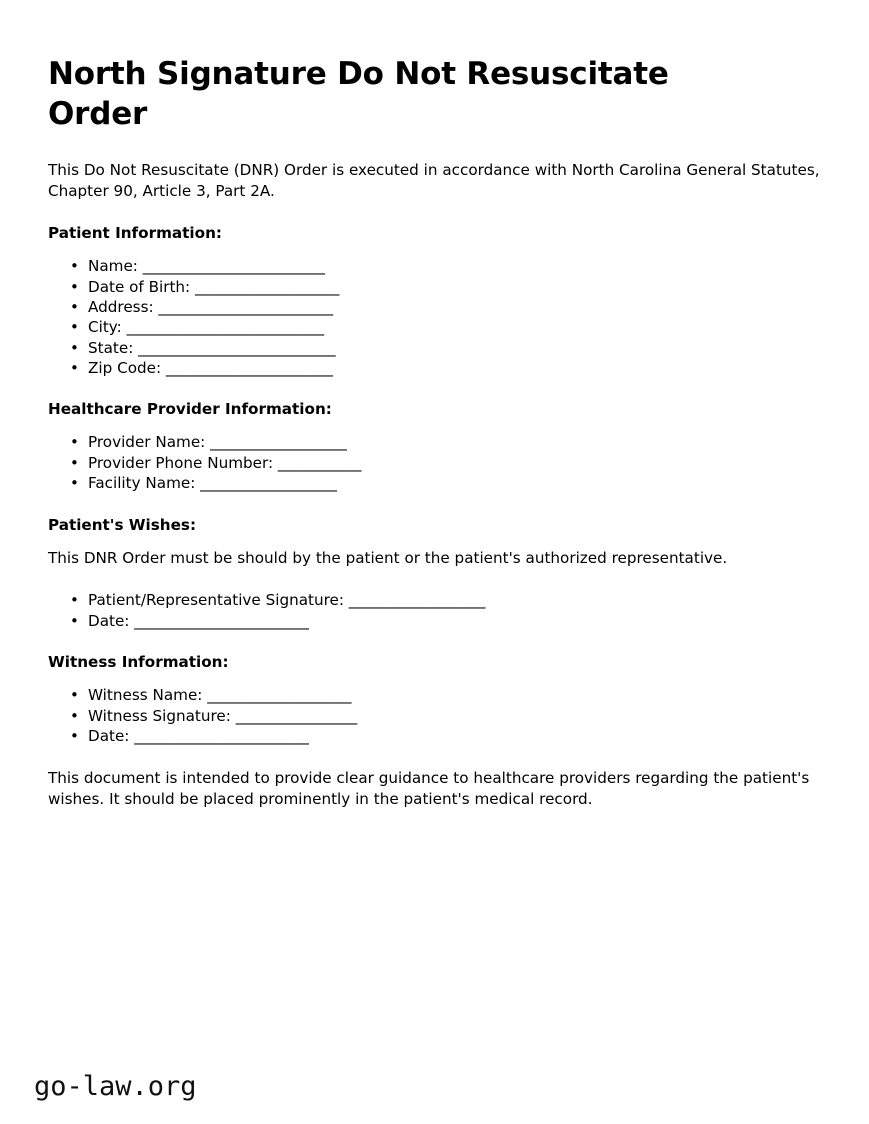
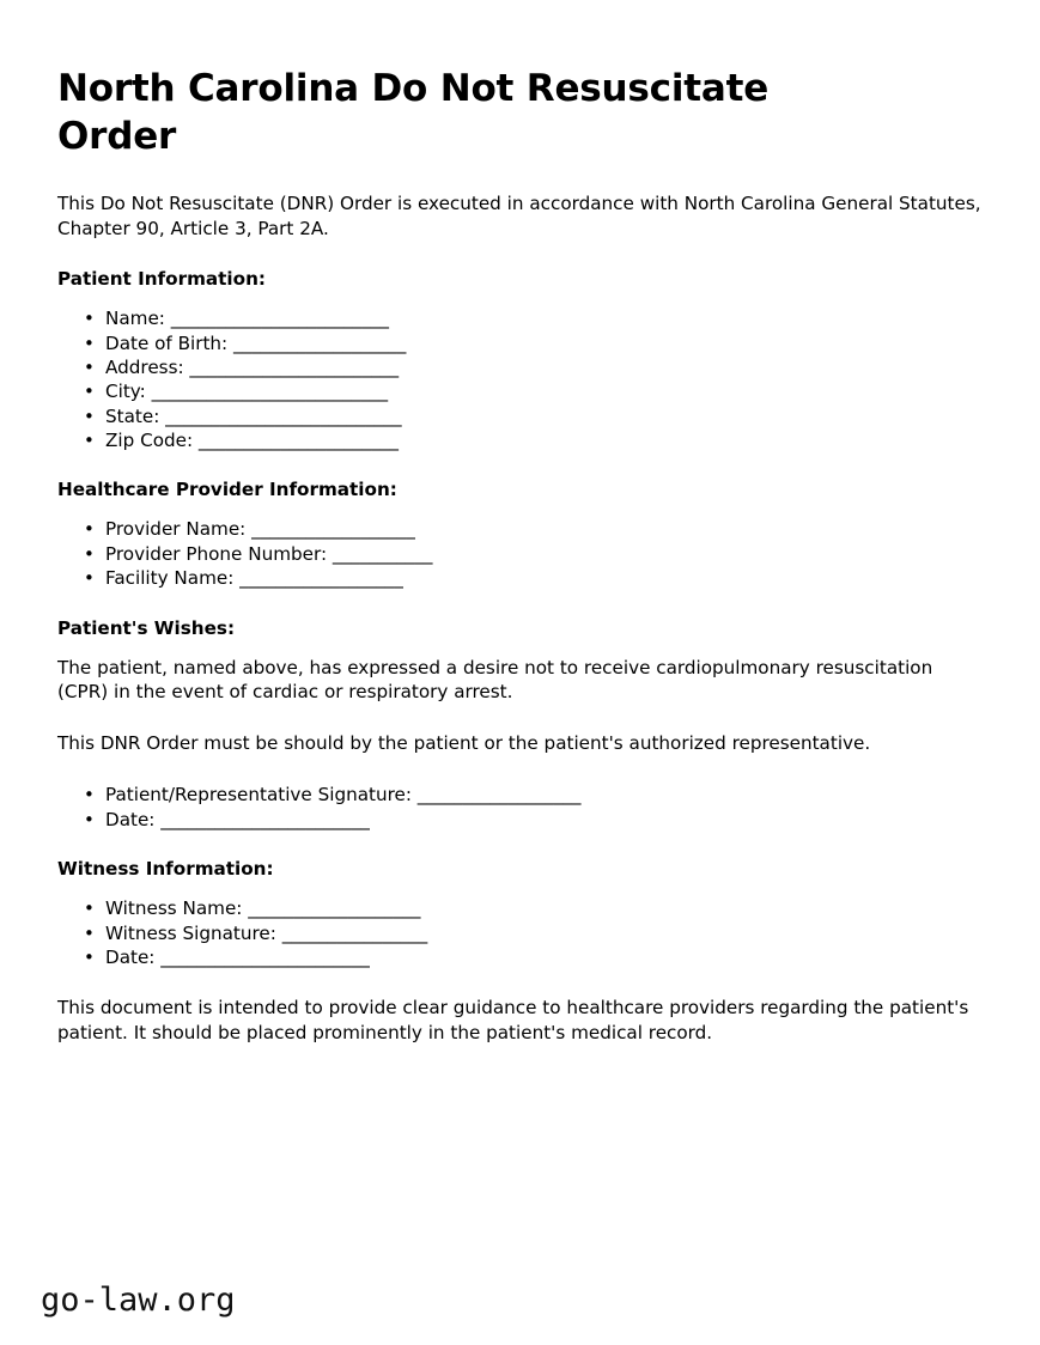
- North Signature Do Not Resuscitate Order
+ North Carolina Do Not Resuscitate Order
  This Do Not Resuscitate (DNR) Order is executed in accordance with North Carolina General Statutes, Chapter 90, Article 3, Part 2A.
  Patient Information:
  Name: ________________________
  Date of Birth: ___________________
  Address: _______________________
  City: __________________________
  State: __________________________
  Zip Code: ______________________
  Healthcare Provider Information:
  Provider Name: __________________
  Provider Phone Number: ___________
  Facility Name: __________________
  Patient's Wishes:
+ The patient, named above, has expressed a desire not to receive cardiopulmonary resuscitation (CPR) in the event of cardiac or respiratory arrest.
  This DNR Order must be should by the patient or the patient's authorized representative.
  Patient/Representative Signature: __________________
  Date: _______________________
  Witness Information:
  Witness Name: ___________________
  Witness Signature: ________________
  Date: _______________________
- This document is intended to provide clear guidance to healthcare providers regarding the patient's wishes. It should be placed prominently in the patient's medical record.
+ This document is intended to provide clear guidance to healthcare providers regarding the patient's patient. It should be placed prominently in the patient's medical record.
  go-law.org
